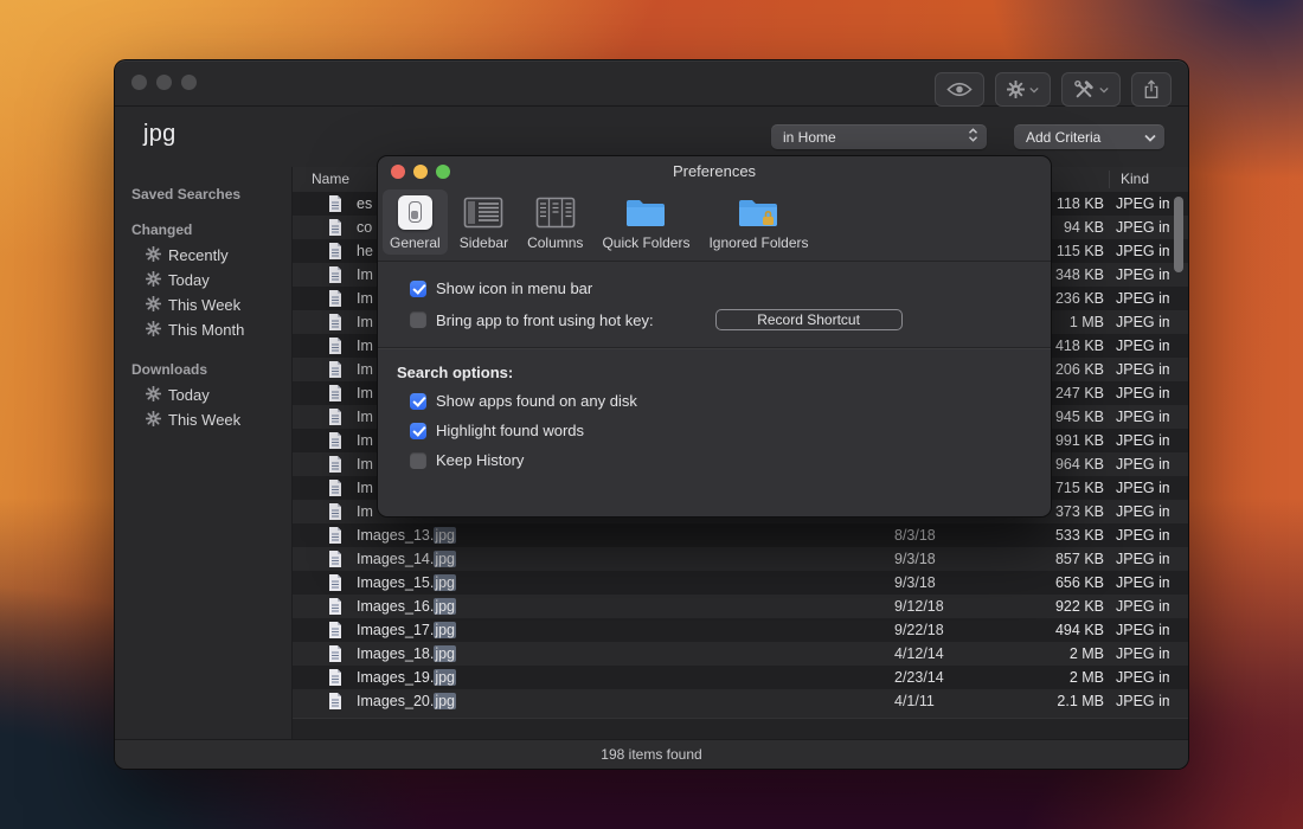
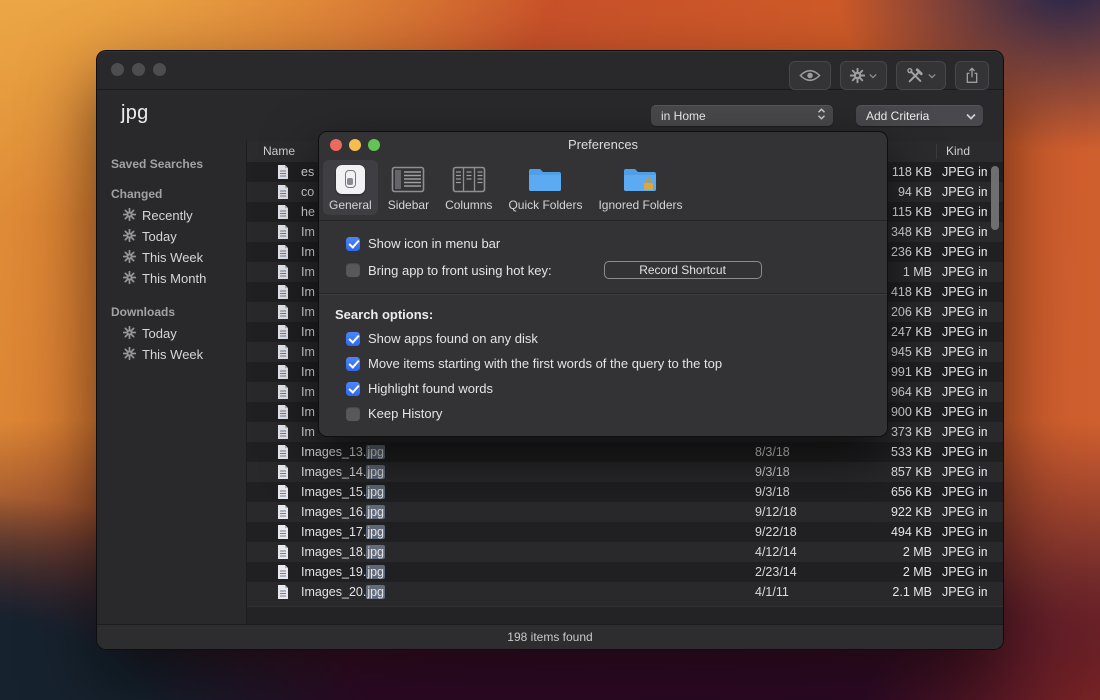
  jpg
  in Home
  Add Criteria
  Saved Searches
  Changed
  Recently
  Today
  This Week
  This Month
  Downloads
  Today
  This Week
  Name
  Kind
  es
  118 KB
  JPEG im
  co
  94 KB
  JPEG im
  he
  115 KB
  JPEG im
  Im
  348 KB
  JPEG im
  Im
  236 KB
  JPEG im
  Im
  1 MB
  JPEG im
  Im
  418 KB
  JPEG im
  Im
  206 KB
  JPEG im
  Im
  247 KB
  JPEG im
  Im
  945 KB
  JPEG im
  Im
  991 KB
  JPEG im
  Im
  964 KB
  JPEG im
  Im
- 715 KB
+ 900 KB
  JPEG im
  Im
  373 KB
  JPEG im
  Images_13.jpg
  8/3/18
  533 KB
  JPEG im
  Images_14.jpg
  9/3/18
  857 KB
  JPEG im
  Images_15.jpg
  9/3/18
  656 KB
  JPEG im
  Images_16.jpg
  9/12/18
  922 KB
  JPEG im
  Images_17.jpg
  9/22/18
  494 KB
  JPEG im
  Images_18.jpg
  4/12/14
  2 MB
  JPEG im
  Images_19.jpg
  2/23/14
  2 MB
  JPEG im
  Images_20.jpg
  4/1/11
  2.1 MB
  JPEG im
  198 items found
  Preferences
  General
  Sidebar
  Columns
  Quick Folders
  Ignored Folders
  Show icon in menu bar
  Bring app to front using hot key:
  Record Shortcut
  Search options:
  Show apps found on any disk
+ Move items starting with the first words of the query to the top
  Highlight found words
  Keep History
